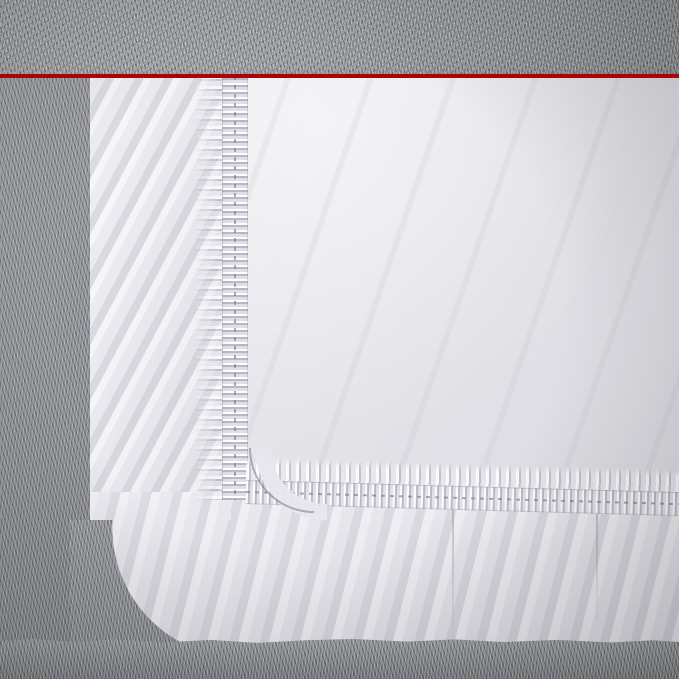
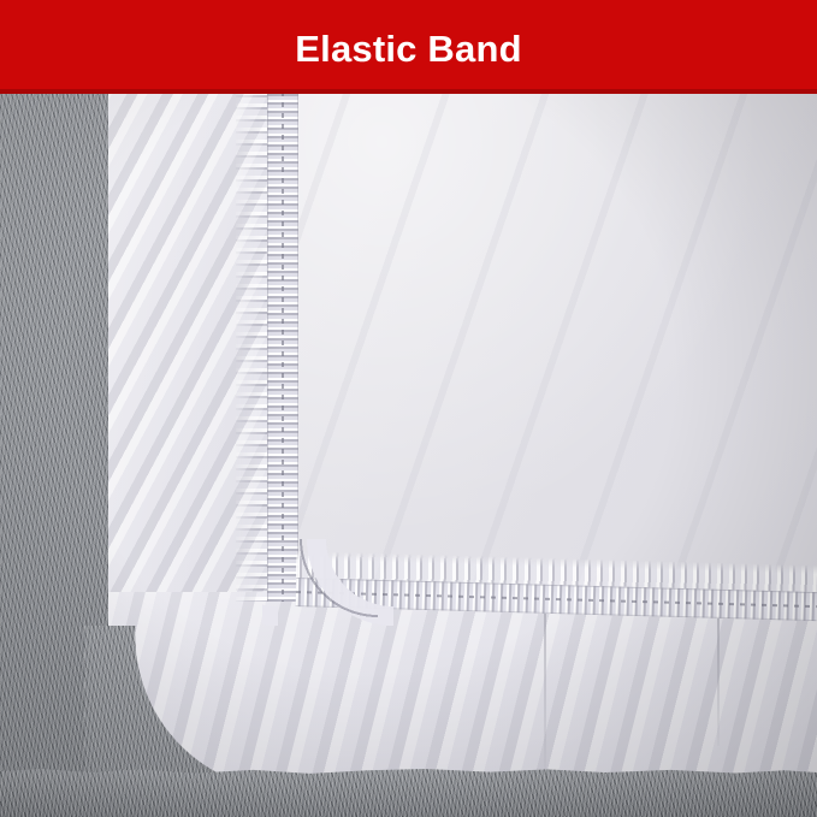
+ Elastic Band
